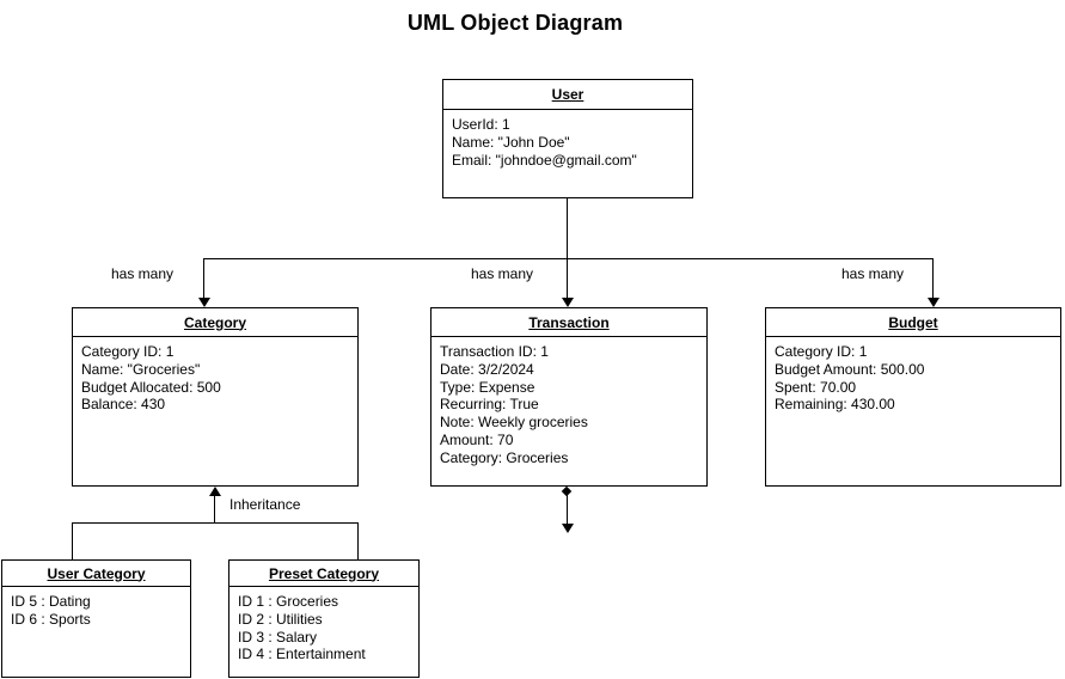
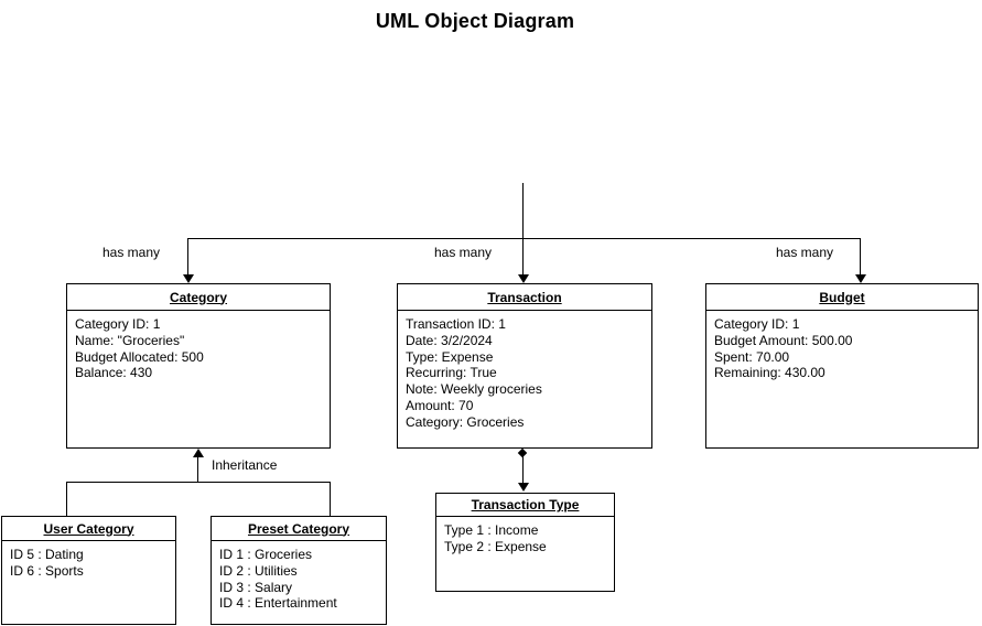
  UML Object Diagram
- User
- UserId: 1
- Name: "John Doe"
- Email: "johndoe@gmail.com"
  Category
  Category ID: 1
  Name: "Groceries"
  Budget Allocated: 500
  Balance: 430
  Transaction
  Transaction ID: 1
  Date: 3/2/2024
  Type: Expense
  Recurring: True
  Note: Weekly groceries
  Amount: 70
  Category: Groceries
  Budget
  Category ID: 1
  Budget Amount: 500.00
  Spent: 70.00
  Remaining: 430.00
  User Category
  ID 5 : Dating
  ID 6 : Sports
  Preset Category
  ID 1 : Groceries
  ID 2 : Utilities
  ID 3 : Salary
  ID 4 : Entertainment
+ Transaction Type
+ Type 1 : Income
+ Type 2 : Expense
  has many
  has many
  has many
  Inheritance
